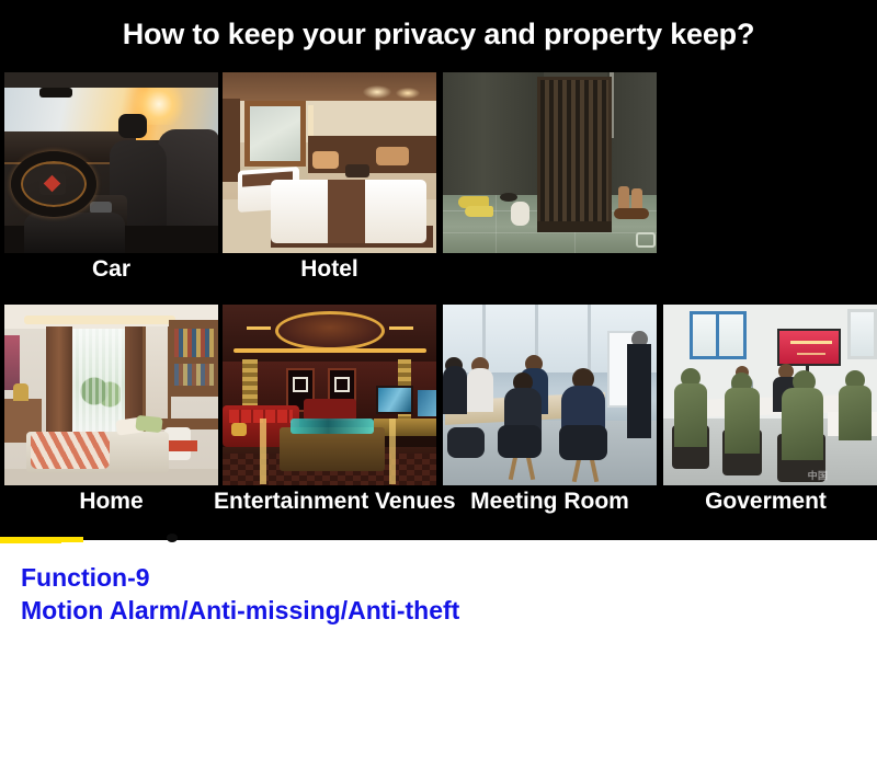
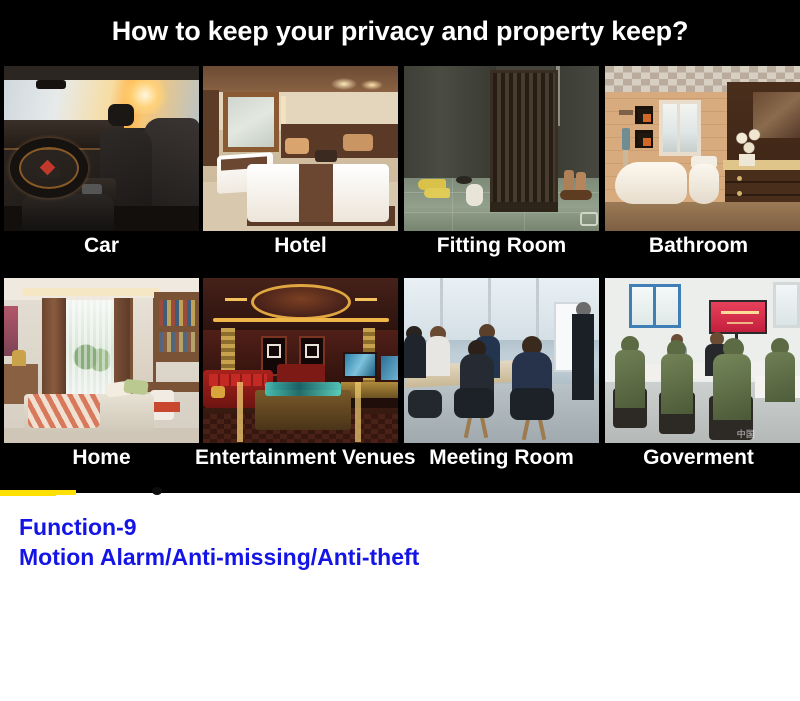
  How to keep your privacy and property keep?
  Car
  Hotel
+ Fitting Room
+ Bathroom
  Home
  Entertainment Venue
  Meeting Room
  中国
  Goverment
  Function-9
  Motion Alarm/Anti-missing/Anti-theft
